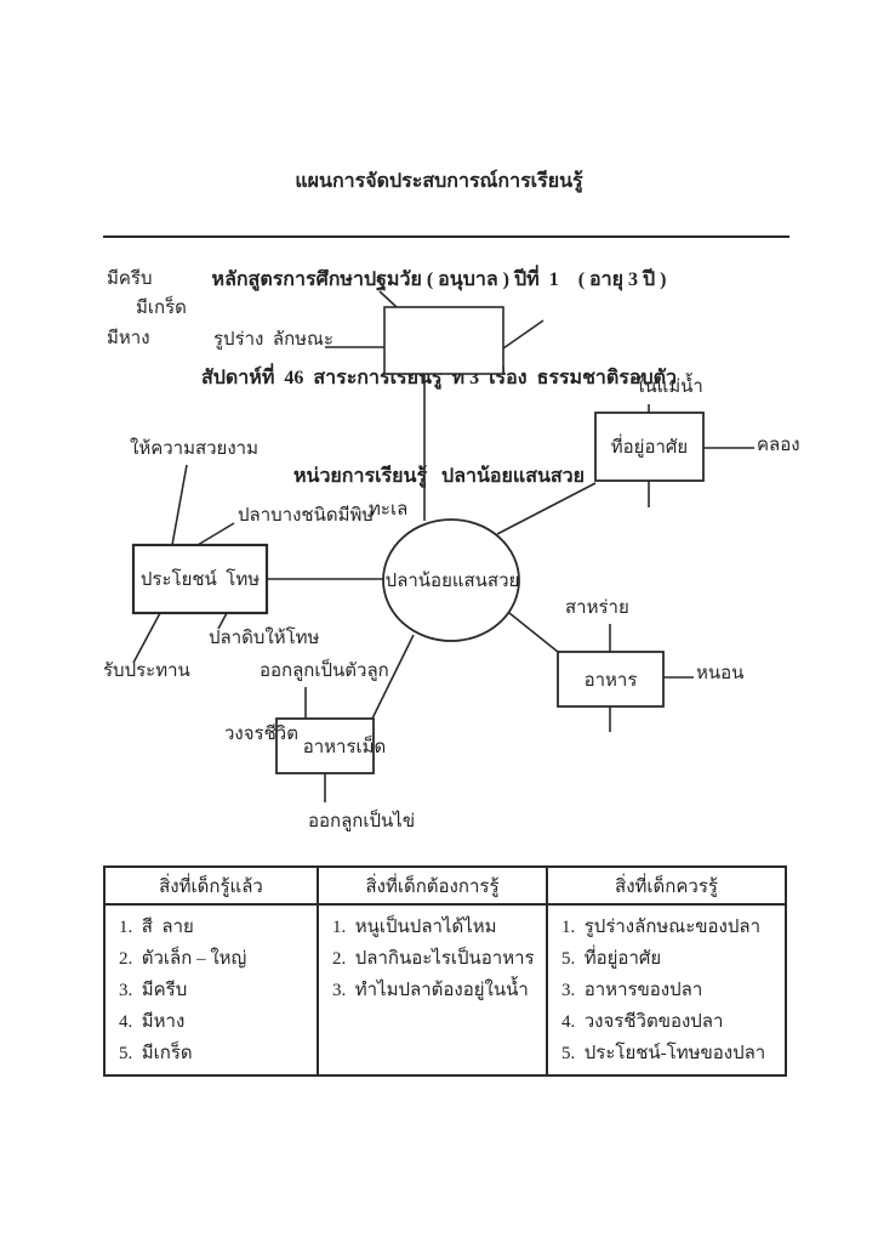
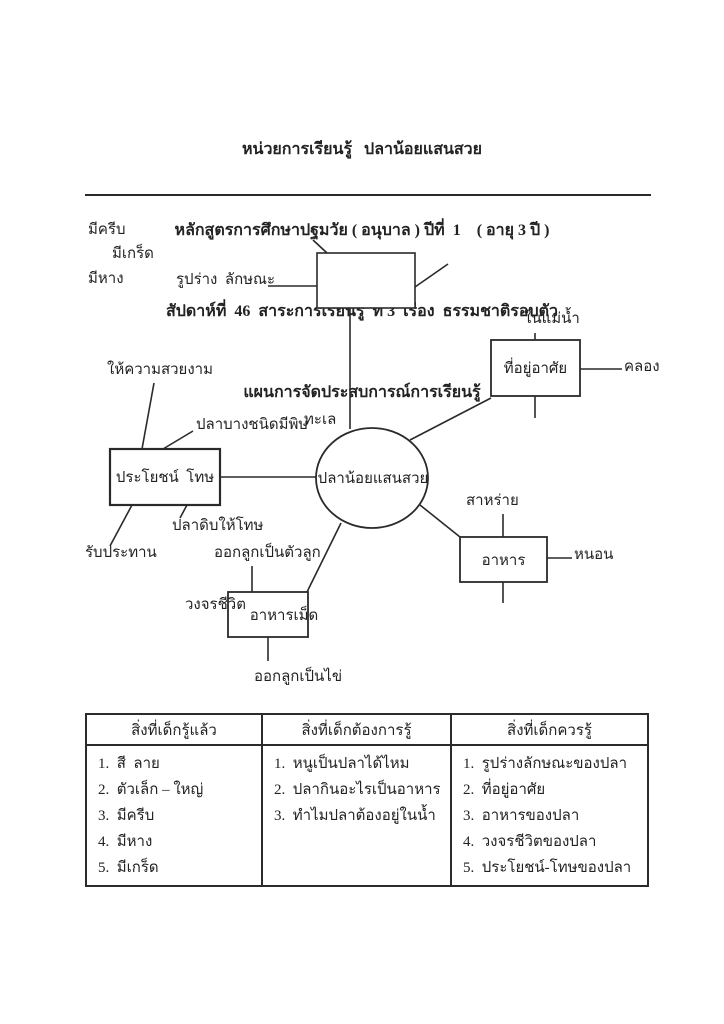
- แผนการจัดประสบการณ์การเรียนรู้
+ หน่วยการเรียนรู้ ปลาน้อยแสนสวย
  หลักสูตรการศึกษาปฐมวัย ( อนุบาล ) ปีที่ 1 ( อายุ 3 ปี )
  สัปดาห์ที่ 46 สาระการเรียรู้ ที่ 3 เรื่อง ธรรมชาติรอบตัว
- หน่วยการเรียนรู้ ปลาน้อยแสนสวย
+ แผนการจัดประสบการณ์การเรียนรู้
  ปลาน้อยแสนสวย
  ที่อยู่อาศัย
  ประโยชน์ โทษ
  อาหาร
  อาหารเม็ด
  มีครีบ
  มีเกร็ด
  มีหาง
  รูปร่าง ลักษณะ
  ในแม่น้ำ
  คลอง
  ทะเล
  ปลาบางชนิดมีพิษ
  ให้ความสวยงาม
  ปลาดิบให้โทษ
  รับประทาน
  ออกลูกเป็นตัวลูก
  วงจรชีวิต
  ออกลูกเป็นไข่
  สาหร่าย
  หนอน
  สิ่งที่เด็กรู้แล้ว	สิ่งที่เด็กต้องการรู้	สิ่งที่เด็กควรรู้
- 1. สี ลาย 2. ตัวเล็ก – ใหญ่ 3. มีครีบ 4. มีหาง 5. มีเกร็ด	1. หนูเป็นปลาได้ไหม 2. ปลากินอะไรเป็นอาหาร 3. ทำไมปลาต้องอยู่ในน้ำ	1. รูปร่างลักษณะของปลา 5. ที่อยู่อาศัย 3. อาหารของปลา 4. วงจรชีวิตของปลา 5. ประโยชน์-โทษของปลา
+ 1. สี ลาย 2. ตัวเล็ก – ใหญ่ 3. มีครีบ 4. มีหาง 5. มีเกร็ด	1. หนูเป็นปลาได้ไหม 2. ปลากินอะไรเป็นอาหาร 3. ทำไมปลาต้องอยู่ในน้ำ	1. รูปร่างลักษณะของปลา 2. ที่อยู่อาศัย 3. อาหารของปลา 4. วงจรชีวิตของปลา 5. ประโยชน์-โทษของปลา
